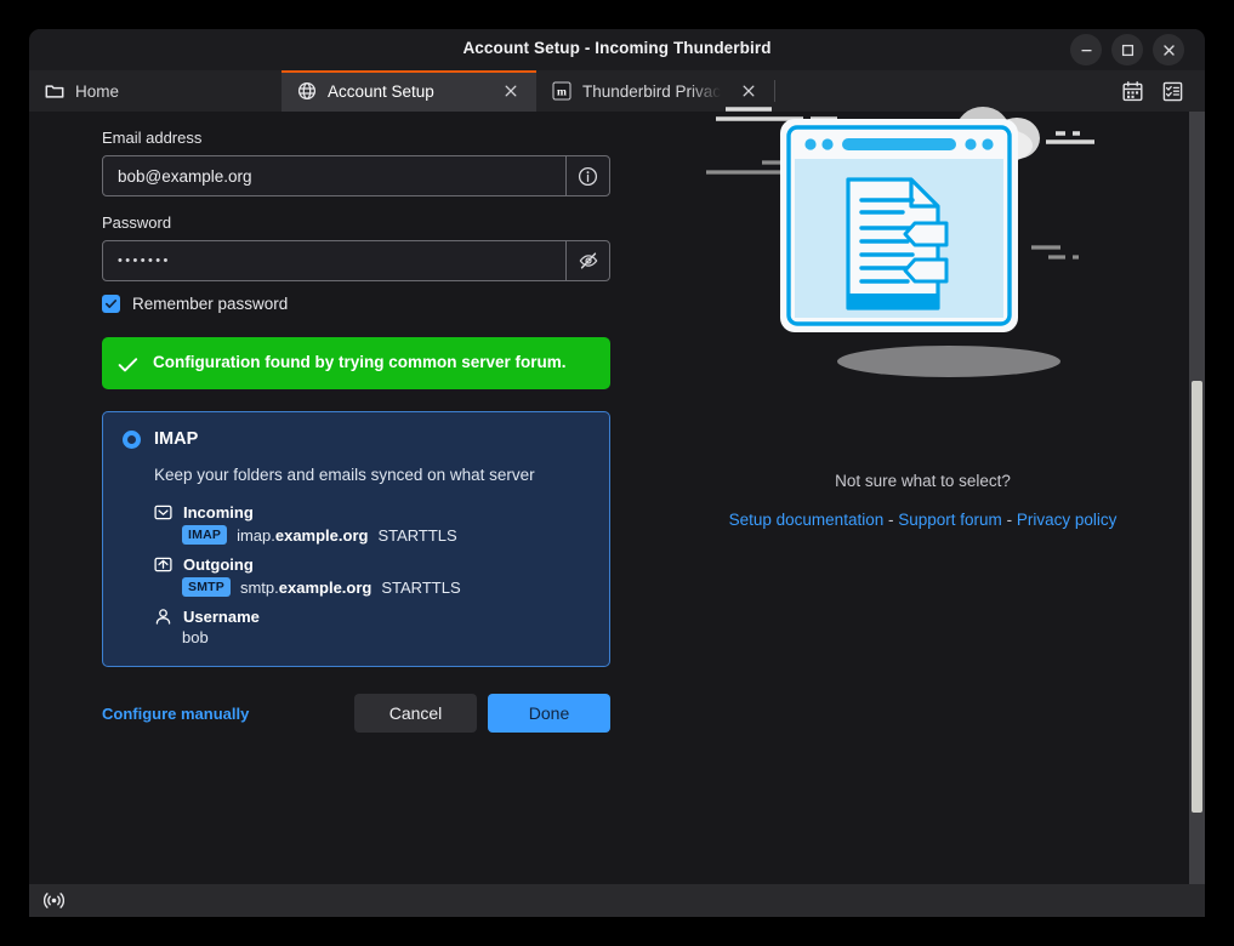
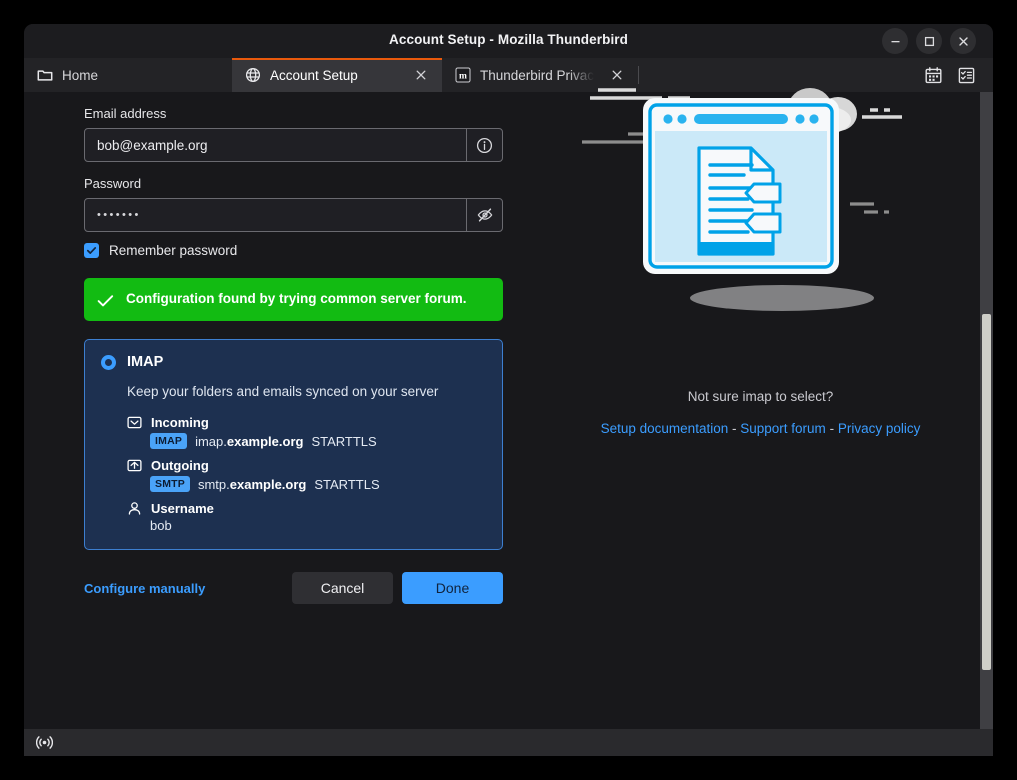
- Account Setup - Incoming Thunderbird
+ Account Setup - Mozilla Thunderbird
  Home
  Account Setup
  m
  Thunderbird Privacy
  Email address
  bob@example.org
  Password
  •••••••
  Remember password
  Configuration found by trying common server forum.
  IMAP
- Keep your folders and emails synced on what server
+ Keep your folders and emails synced on your server
  Incoming
  IMAP
  imap.example.org
  STARTTLS
  Outgoing
  SMTP
  smtp.example.org
  STARTTLS
  Username
  bob
  Configure manually
  Cancel
  Done
- Not sure what to select?
+ Not sure imap to select?
  Setup documentation - Support forum - Privacy policy
